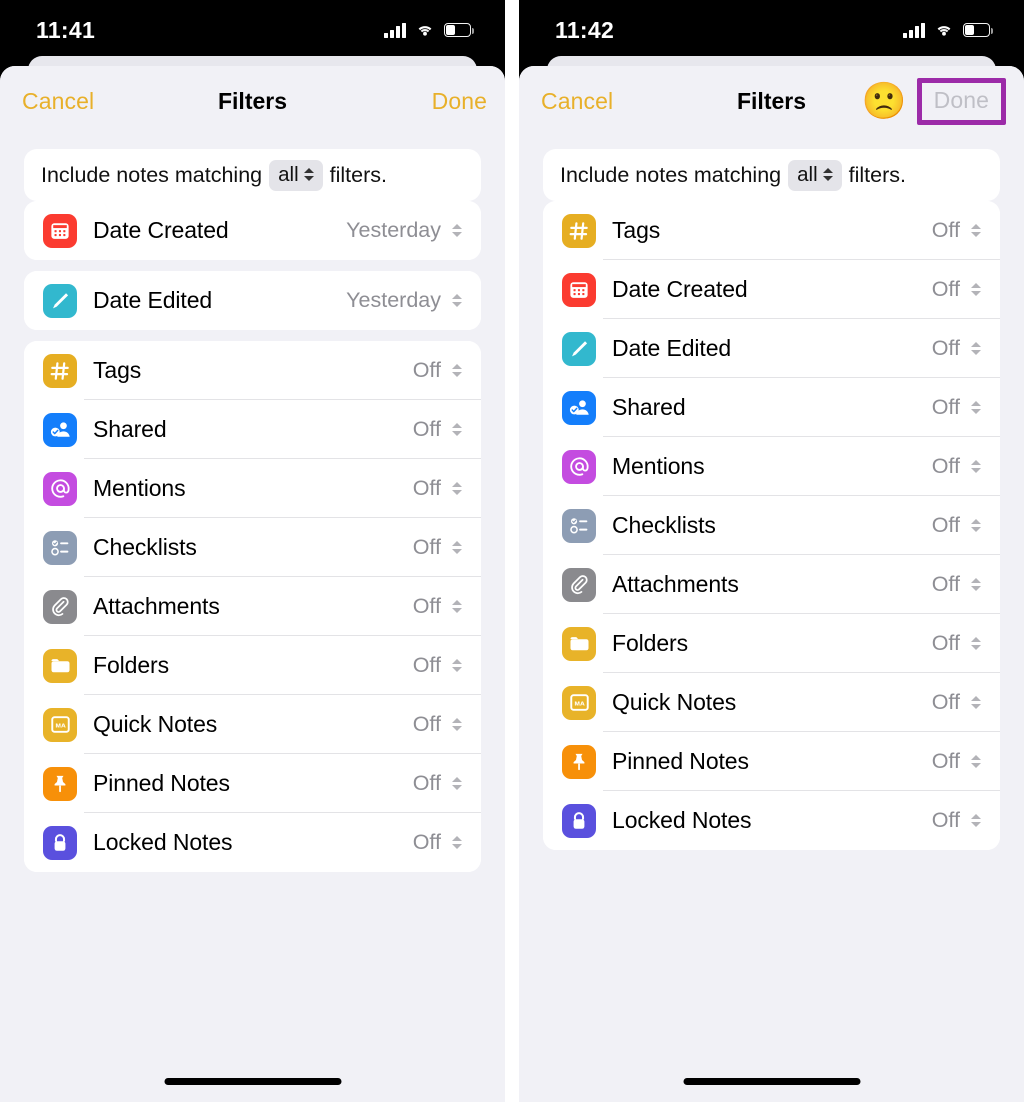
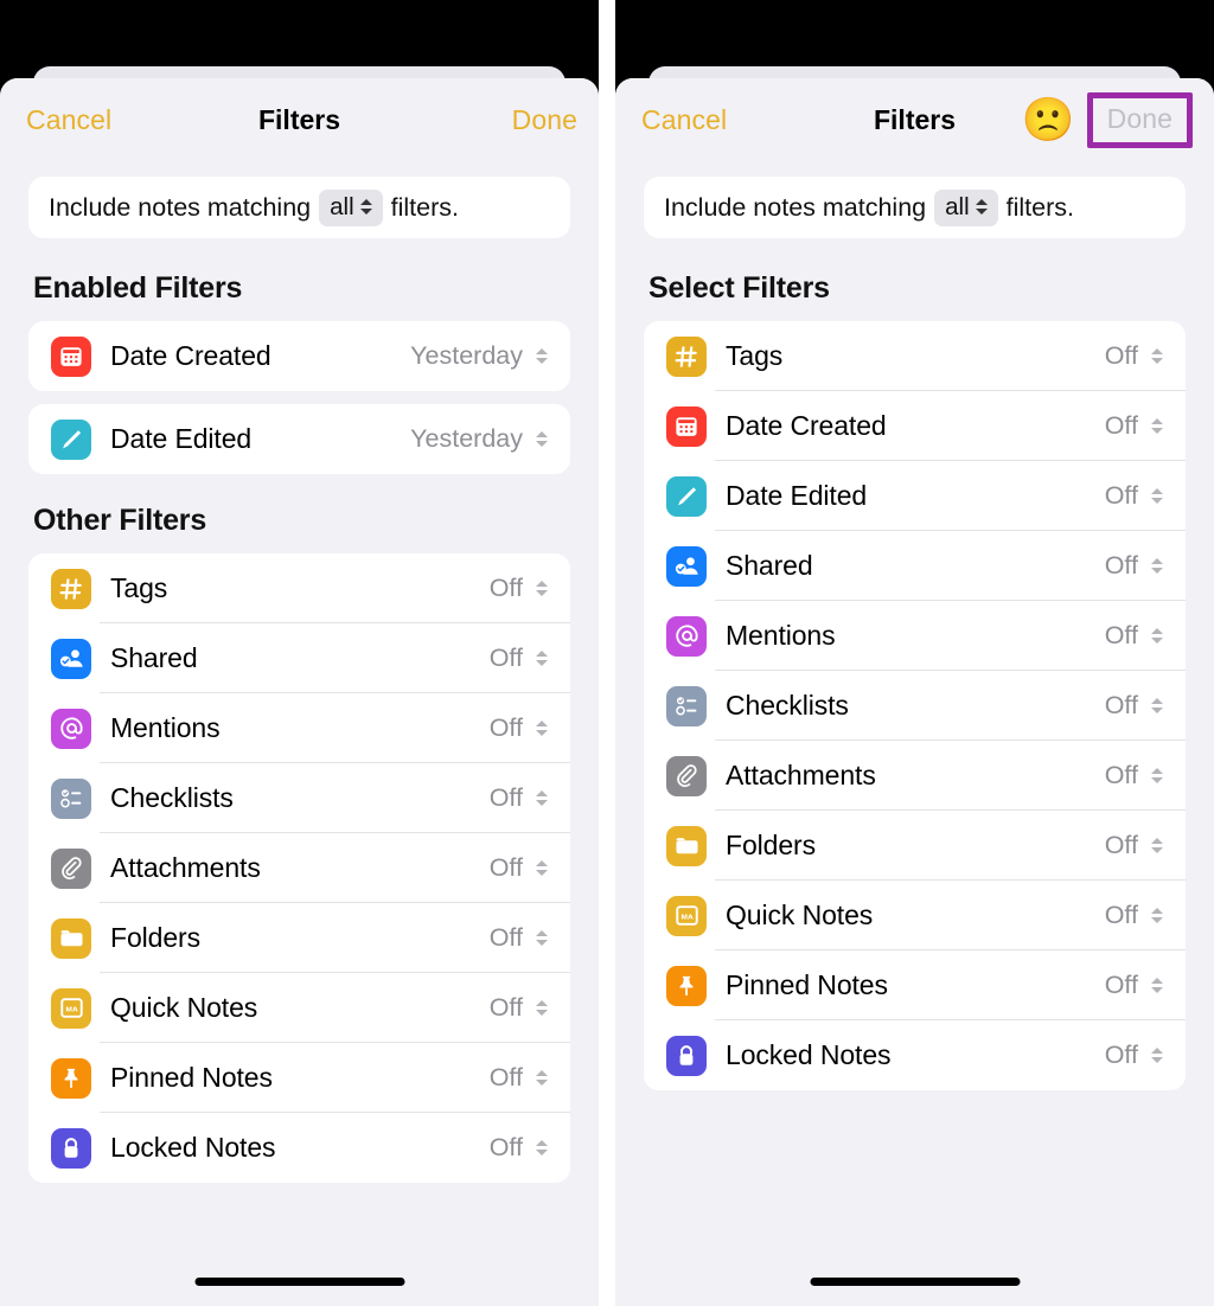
- 11:41
  Cancel
  Filters
  Done
  Include notes matching
  all
  filters.
+ Enabled Filters
  Date Created
  Yesterday
  Date Edited
  Yesterday
+ Other Filters
  Tags
  Off
  Shared
  Off
  Mentions
  Off
  Checklists
  Off
  Attachments
  Off
  Folders
  Off
  ᴍᴀ
  Quick Notes
  Off
  Pinned Notes
  Off
  Locked Notes
  Off
- 11:42
  Cancel
  Filters
  🙁
  Done
  Include notes matching
  all
  filters.
+ Select Filters
  Tags
  Off
  Date Created
  Off
  Date Edited
  Off
  Shared
  Off
  Mentions
  Off
  Checklists
  Off
  Attachments
  Off
  Folders
  Off
  ᴍᴀ
  Quick Notes
  Off
  Pinned Notes
  Off
  Locked Notes
  Off
